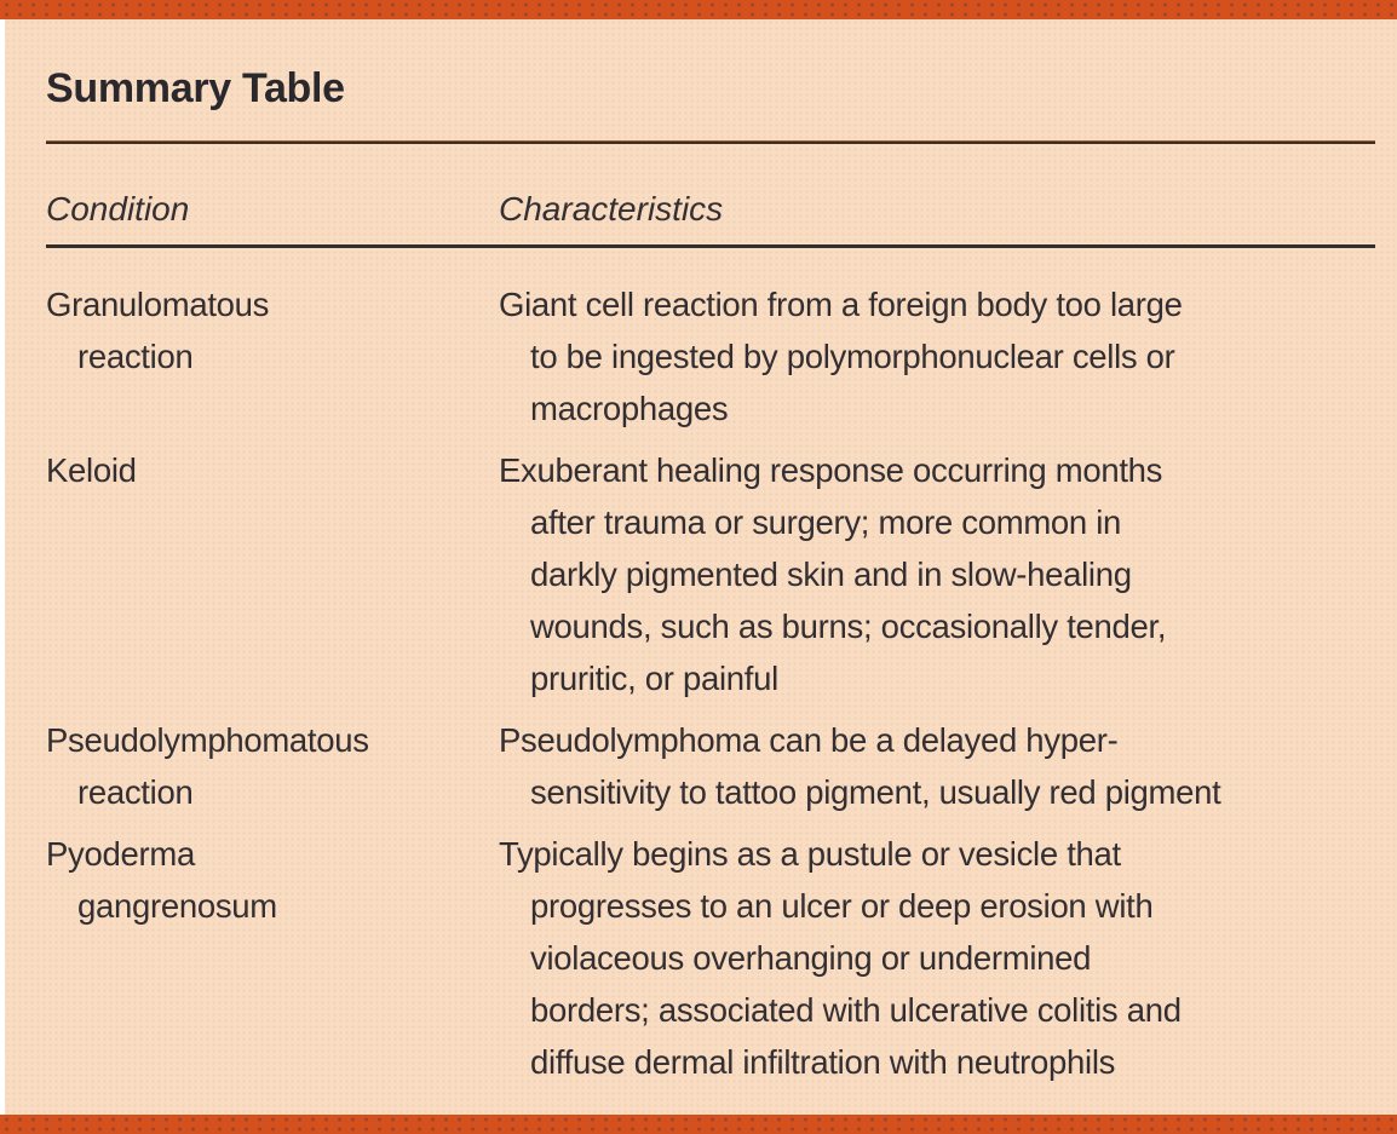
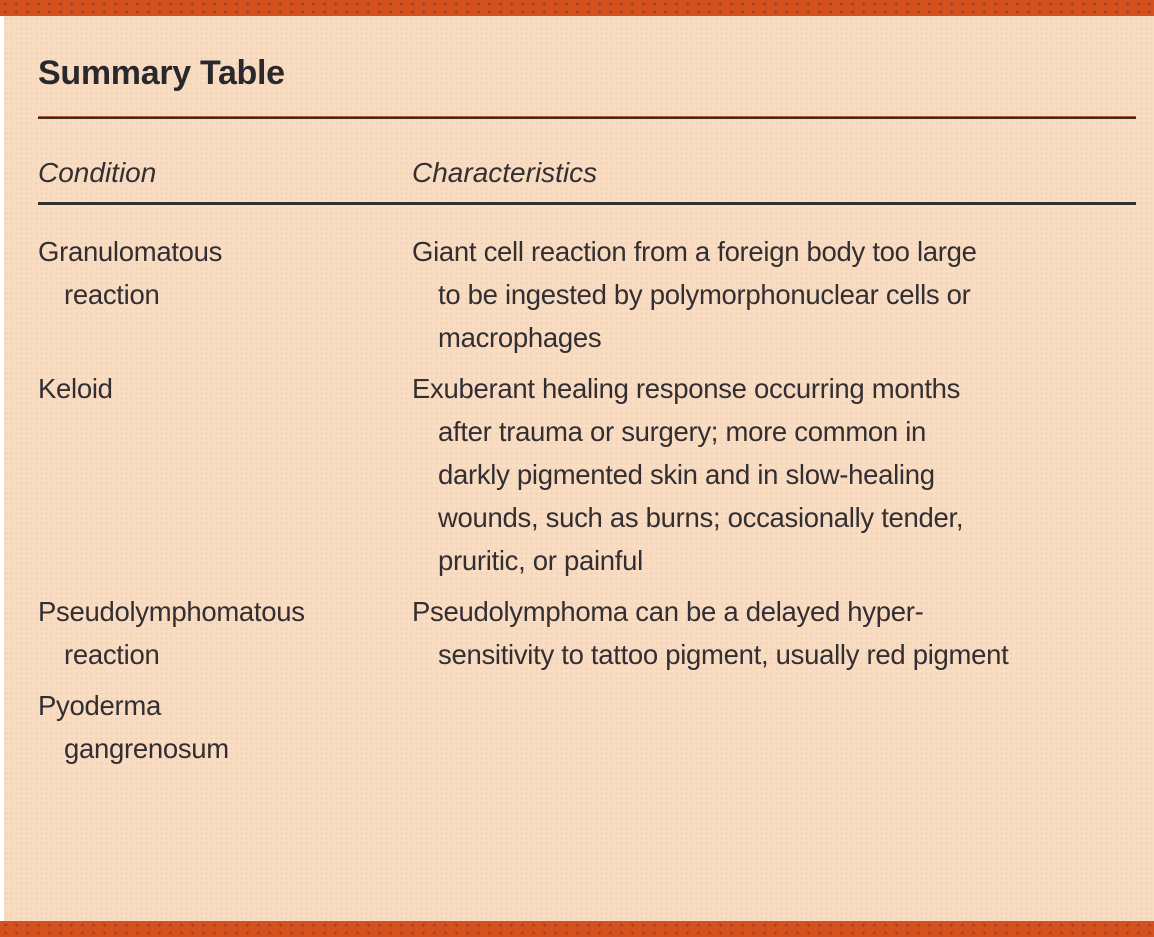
  Summary Table
  Condition
  Characteristics
  Granulomatous
  reaction
  Giant cell reaction from a foreign body too large
  to be ingested by polymorphonuclear cells or
  macrophages
  Keloid
  Exuberant healing response occurring months
  after trauma or surgery; more common in
  darkly pigmented skin and in slow-healing
  wounds, such as burns; occasionally tender,
  pruritic, or painful
  Pseudolymphomatous
  reaction
  Pseudolymphoma can be a delayed hyper-
  sensitivity to tattoo pigment, usually red pigment
  Pyoderma
  gangrenosum
- Typically begins as a pustule or vesicle that
- progresses to an ulcer or deep erosion with
- violaceous overhanging or undermined
- borders; associated with ulcerative colitis and
- diffuse dermal infiltration with neutrophils
